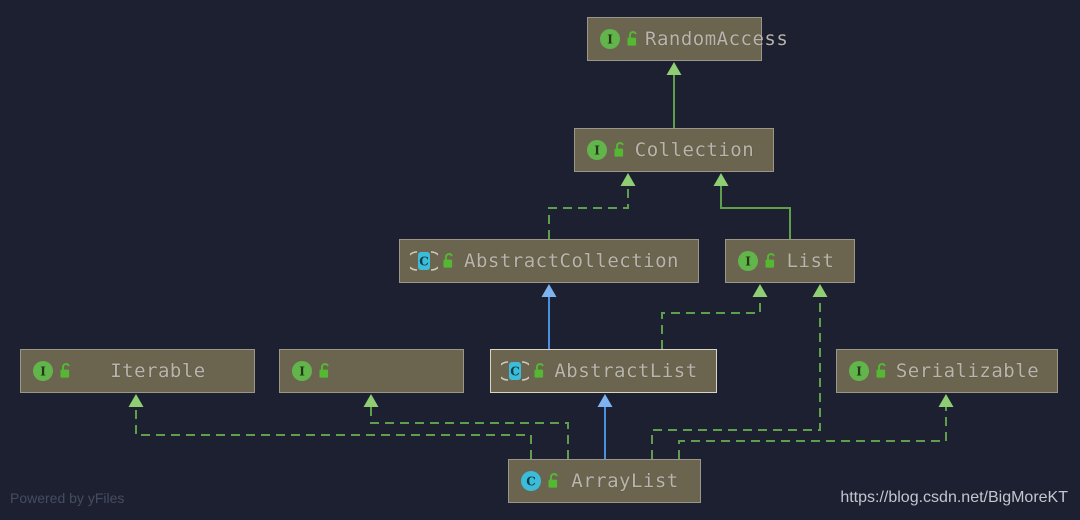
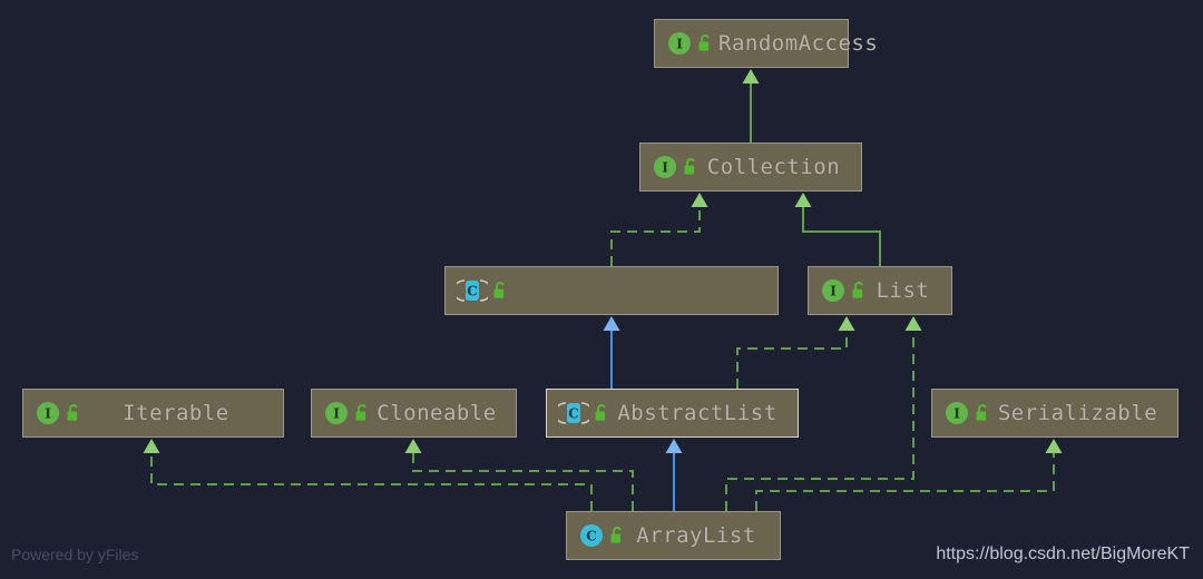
  I
  RandomAccess
  I
  Collection
  C
- AbstractCollection
  I
  List
  I
  Iterable
  I
+ Cloneable
  C
  AbstractList
  I
  Serializable
  C
  ArrayList
  Powered by yFiles
  https://blog.csdn.net/BigMoreKT
